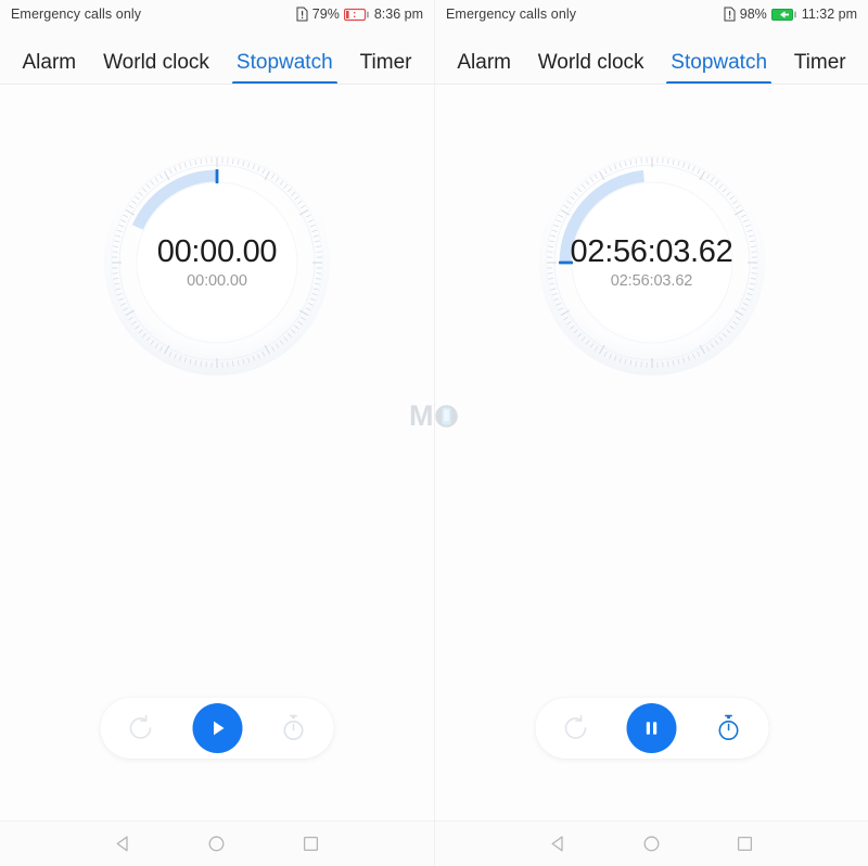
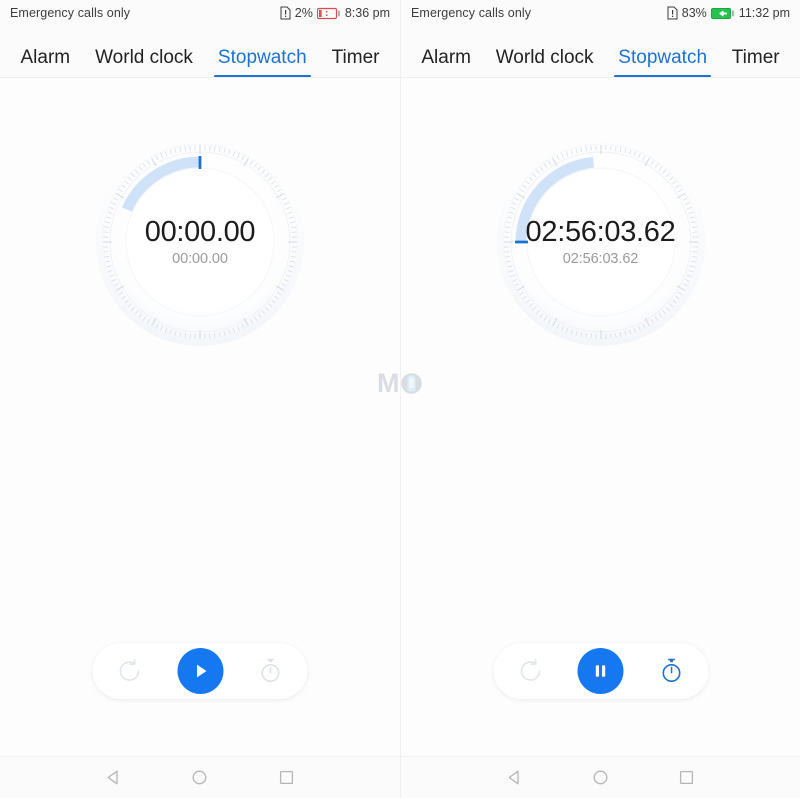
  Emergency calls only
- 79%
+ 2%
  8:36 pm
  Alarm
  World clock
  Stopwatch
  Timer
  00:00.00
  00:00.00
  Emergency calls only
- 98%
+ 83%
  11:32 pm
  Alarm
  World clock
  Stopwatch
  Timer
  02:56:03.62
  02:56:03.62
  M
